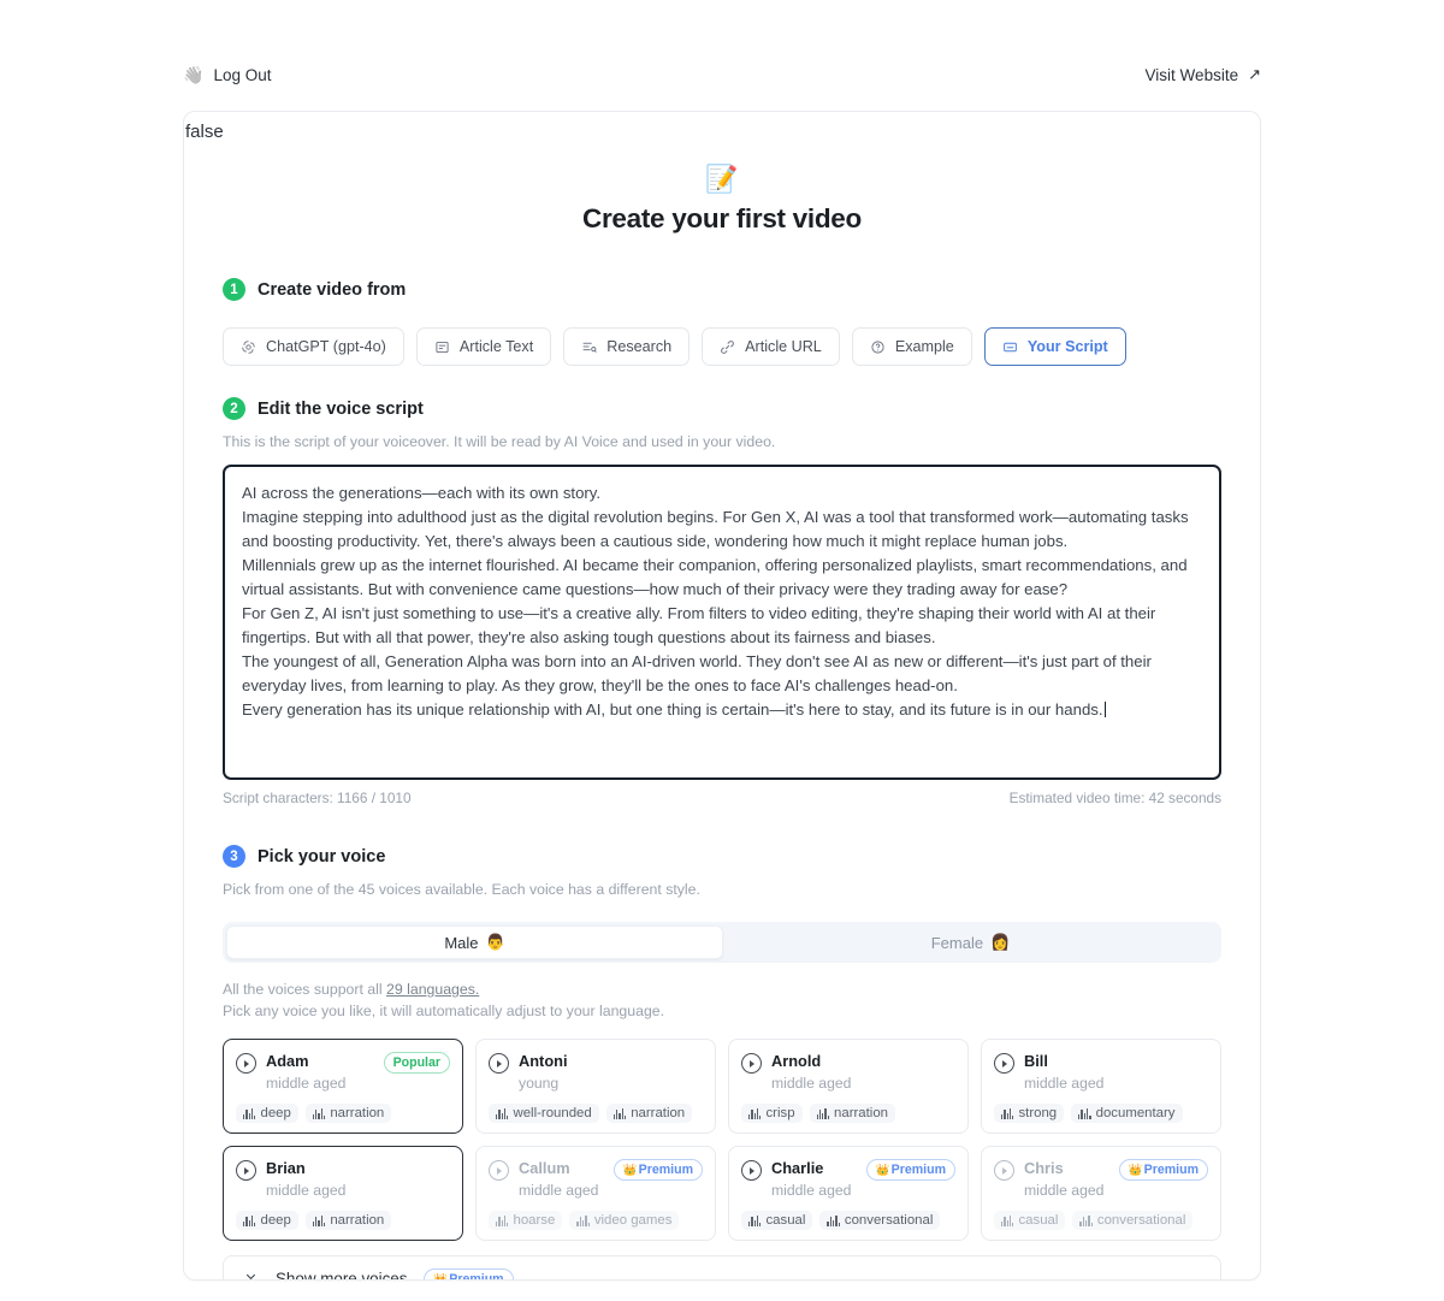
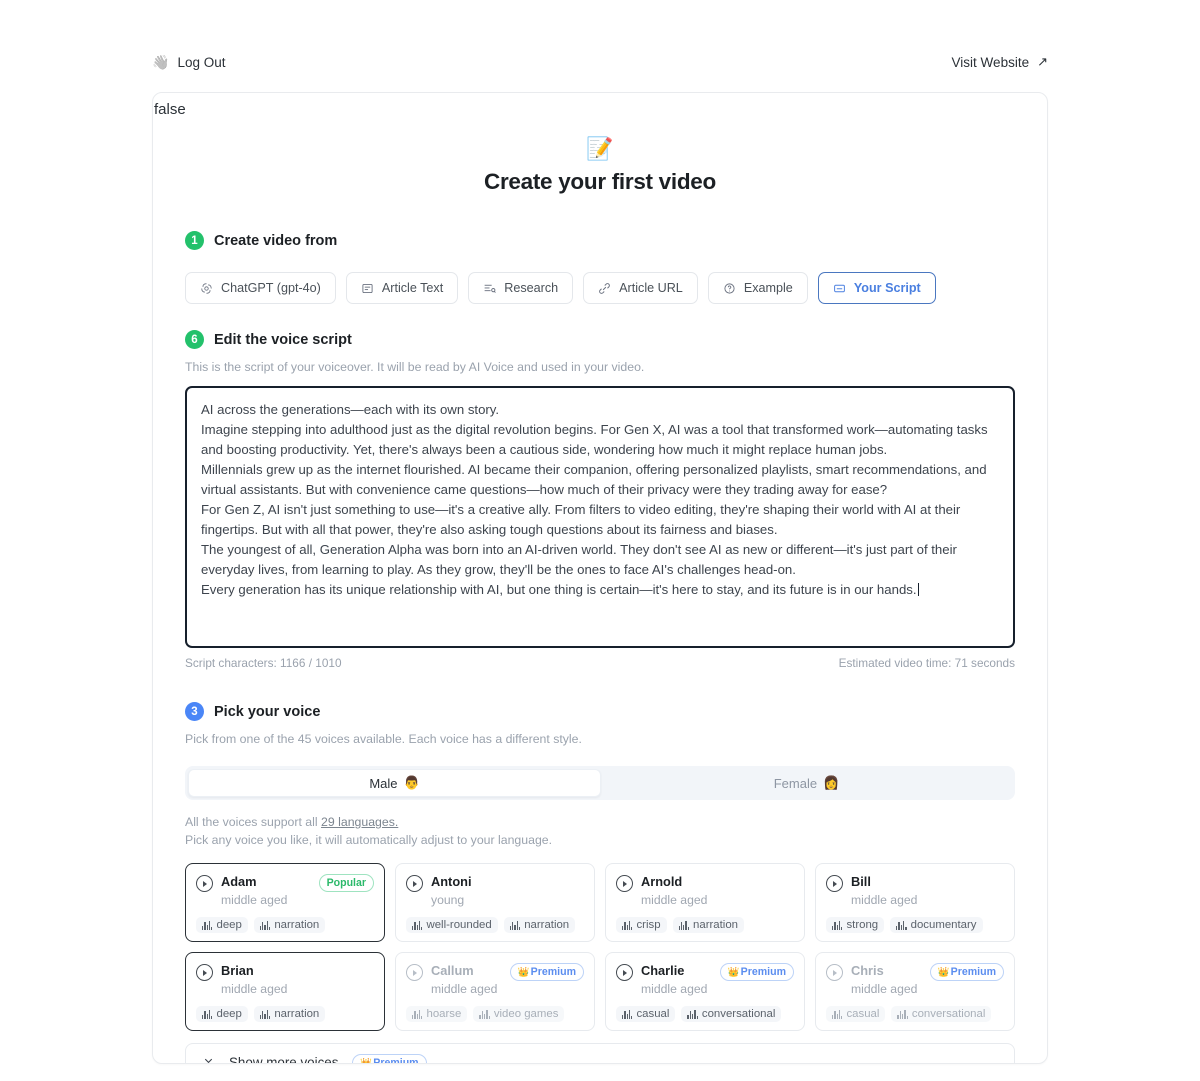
  👋
  Log Out
  Visit Website
  ↗
  false
  📝
  Create your first video
  1
  Create video from
  ChatGPT (gpt-4o)
  Article Text
  Research
  Article URL
  Example
  Your Script
- 2
+ 6
  Edit the voice script
  This is the script of your voiceover. It will be read by AI Voice and used in your video.
  AI across the generations—each with its own story.
  Imagine stepping into adulthood just as the digital revolution begins. For Gen X, AI was a tool that transformed work—automating tasks and boosting productivity. Yet, there's always been a cautious side, wondering how much it might replace human jobs.
  Millennials grew up as the internet flourished. AI became their companion, offering personalized playlists, smart recommendations, and virtual assistants. But with convenience came questions—how much of their privacy were they trading away for ease?
  For Gen Z, AI isn't just something to use—it's a creative ally. From filters to video editing, they're shaping their world with AI at their fingertips. But with all that power, they're also asking tough questions about its fairness and biases.
  The youngest of all, Generation Alpha was born into an AI-driven world. They don't see AI as new or different—it's just part of their everyday lives, from learning to play. As they grow, they'll be the ones to face AI's challenges head-on.
  Every generation has its unique relationship with AI, but one thing is certain—it's here to stay, and its future is in our hands.
  Script characters: 1166 / 1010
- Estimated video time: 42 seconds
+ Estimated video time: 71 seconds
  3
  Pick your voice
  Pick from one of the 45 voices available. Each voice has a different style.
  Male
  👨
  Female
  👩
  All the voices support all 29 languages.
  Pick any voice you like, it will automatically adjust to your language.
  Adam
  middle aged
  Popular
  deep
  narration
  Antoni
  young
  well-rounded
  narration
  Arnold
  middle aged
  crisp
  narration
  Bill
  middle aged
  strong
  documentary
  Brian
  middle aged
  deep
  narration
  Callum
  middle aged
  👑Premium
  hoarse
  video games
  Charlie
  middle aged
  👑Premium
  casual
  conversational
  Chris
  middle aged
  👑Premium
  casual
  conversational
  Show more voices
  Premium
